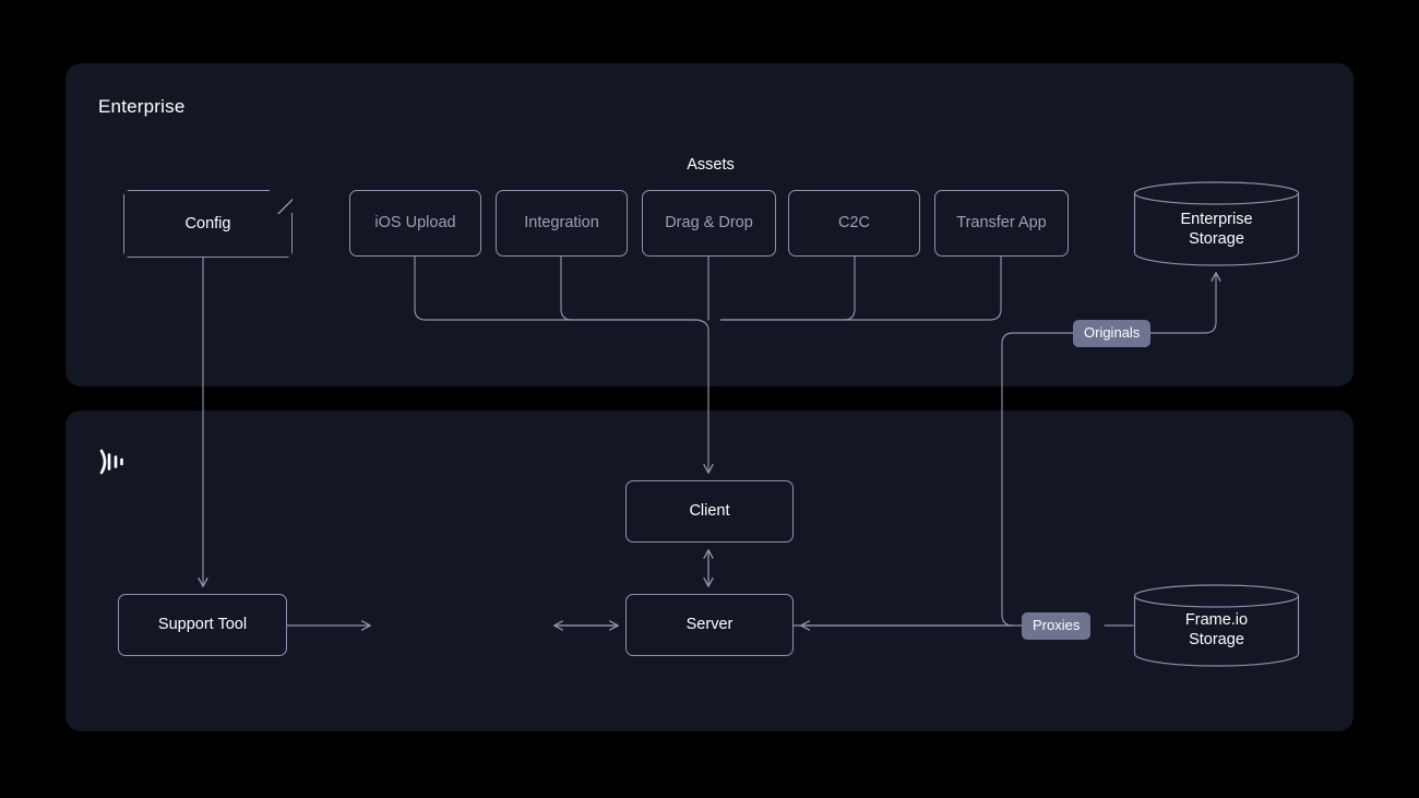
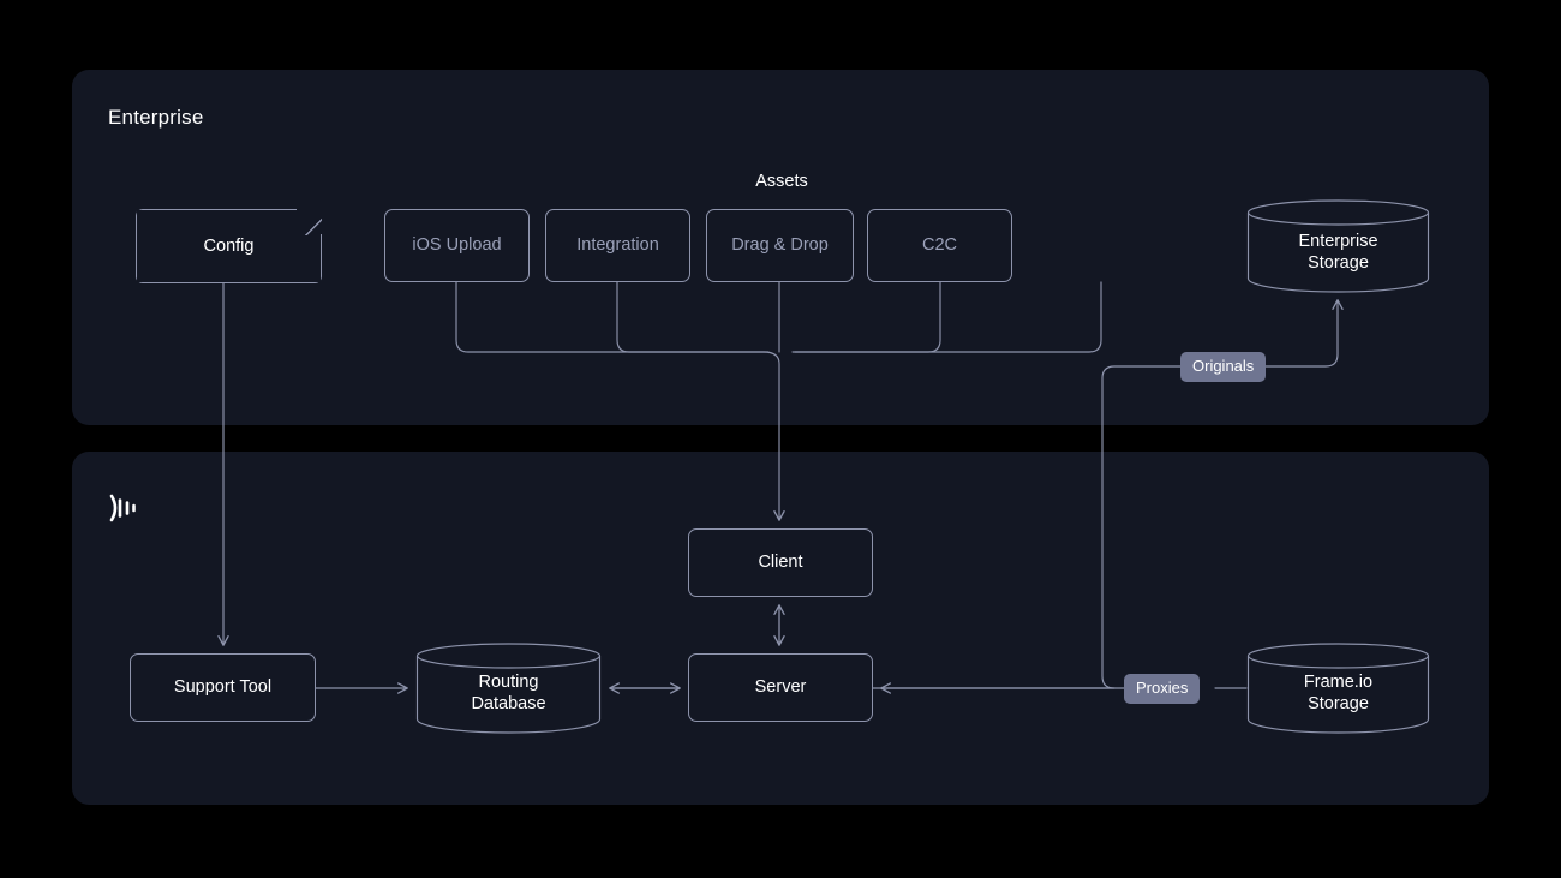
  Enterprise
  Assets
  Config
  iOS Upload
  Integration
  Drag & Drop
  C2C
- Transfer App
  Enterprise
  Storage
  Client
  Server
  Support Tool
+ Routing
+ Database
  Frame.io
  Storage
  Originals
  Proxies
